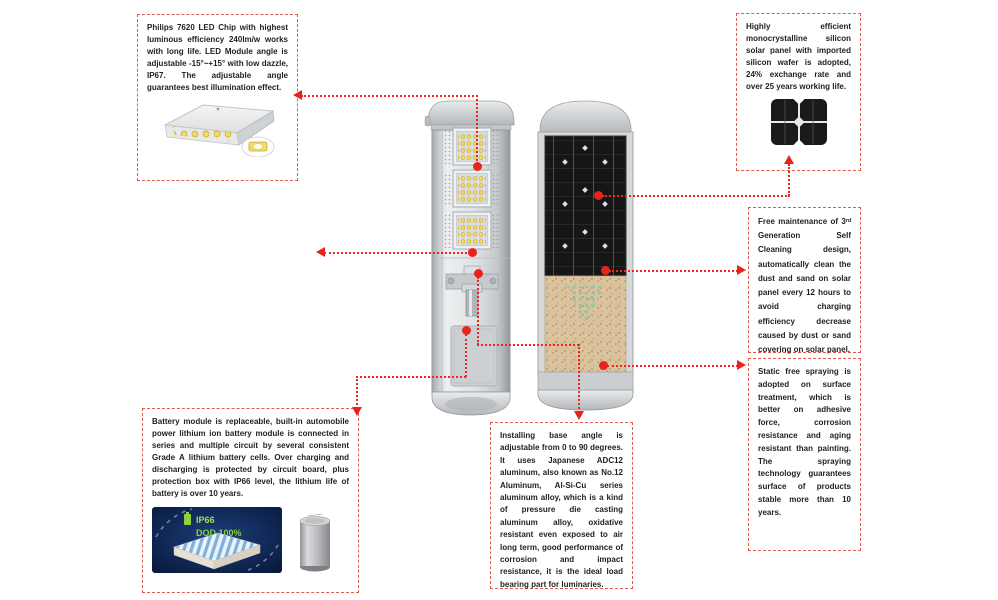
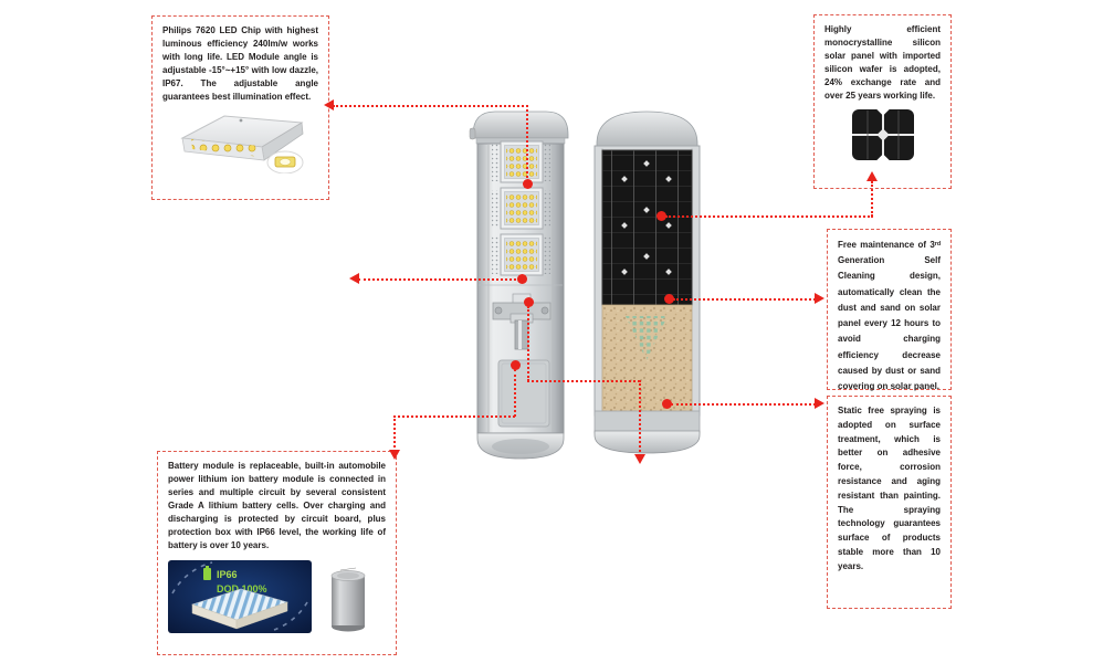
  Philips 7620 LED Chip with highest luminous efficiency 240lm/w works with long life. LED Module angle is adjustable -15°~+15° with low dazzle, IP67. The adjustable angle guarantees best illumination effect.
  Highly efficient monocrystalline silicon solar panel with imported silicon wafer is adopted, 24% exchange rate and over 25 years working life.
  Free maintenance of 3ʳᵈ Generation Self Cleaning design, automatically clean the dust and sand on solar panel every 12 hours to avoid charging efficiency decrease caused by dust or sand covering on solar panel.
- Battery module is replaceable, built-in automobile power lithium ion battery module is connected in series and multiple circuit by several consistent Grade A lithium battery cells. Over charging and discharging is protected by circuit board, plus protection box with IP66 level, the lithium life of battery is over 10 years.
+ Battery module is replaceable, built-in automobile power lithium ion battery module is connected in series and multiple circuit by several consistent Grade A lithium battery cells. Over charging and discharging is protected by circuit board, plus protection box with IP66 level, the working life of battery is over 10 years.
  IP66
  DOD 100%
- Installing base angle is adjustable from 0 to 90 degrees. It uses Japanese ADC12 aluminum, also known as No.12 Aluminum, Al-Si-Cu series aluminum alloy, which is a kind of pressure die casting aluminum alloy, oxidative resistant even exposed to air long term, good performance of corrosion and impact resistance, it is the ideal load bearing part for luminaries.
  Static free spraying is adopted on surface treatment, which is better on adhesive force, corrosion resistance and aging resistant than painting. The spraying technology guarantees surface of products stable more than 10 years.
